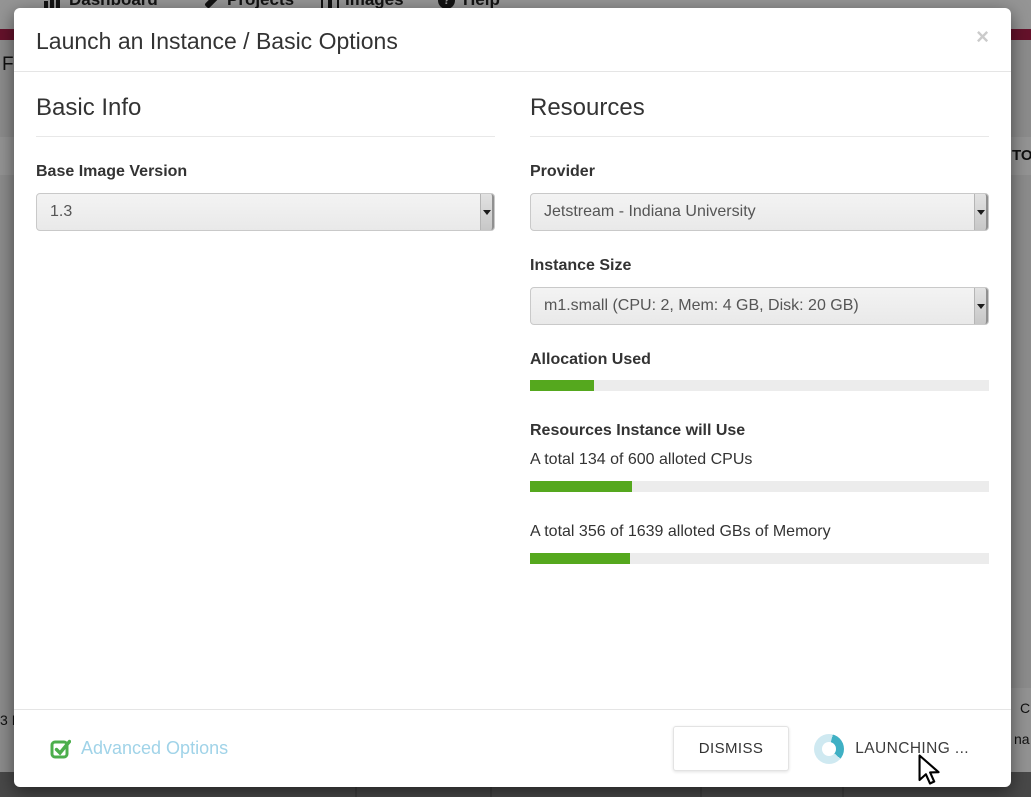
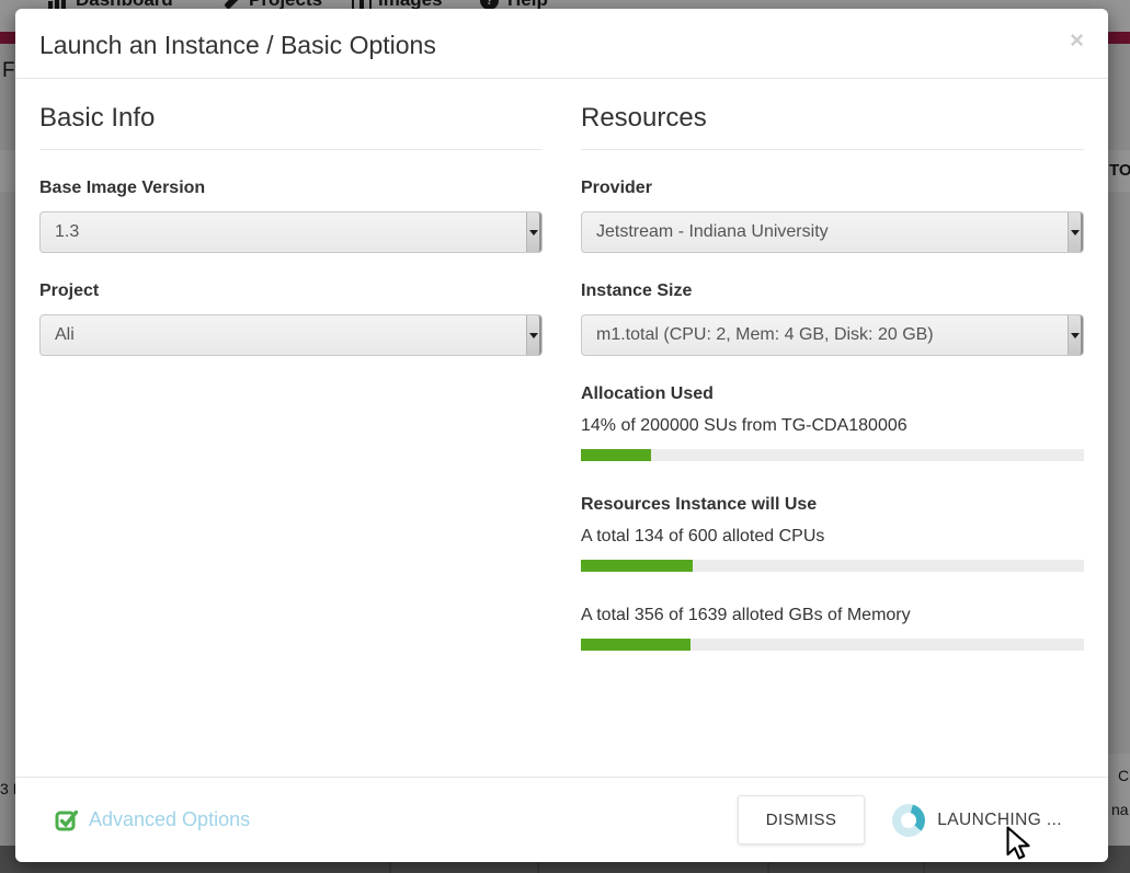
  F
  TO
  C
  na
  Launch an Instance / Basic Options
  ×
  Basic Info
  Base Image Version
  1.3
+ Project
+ Ali
  Resources
  Provider
  Jetstream - Indiana University
  Instance Size
- m1.small (CPU: 2, Mem: 4 GB, Disk: 20 GB)
+ m1.total (CPU: 2, Mem: 4 GB, Disk: 20 GB)
  Allocation Used
+ 14% of 200000 SUs from TG-CDA180006
  Resources Instance will Use
  A total 134 of 600 alloted CPUs
  A total 356 of 1639 alloted GBs of Memory
  Advanced Options
  DISMISS
  LAUNCHING ...
